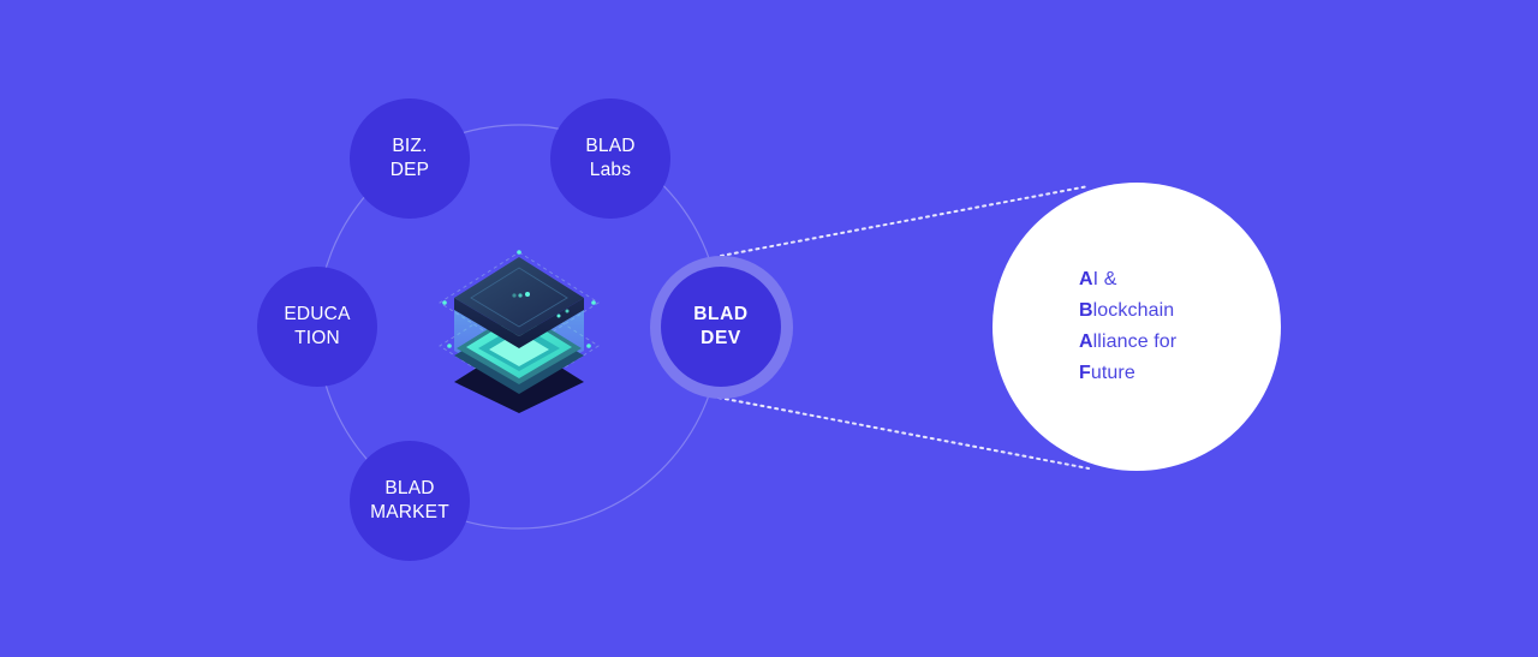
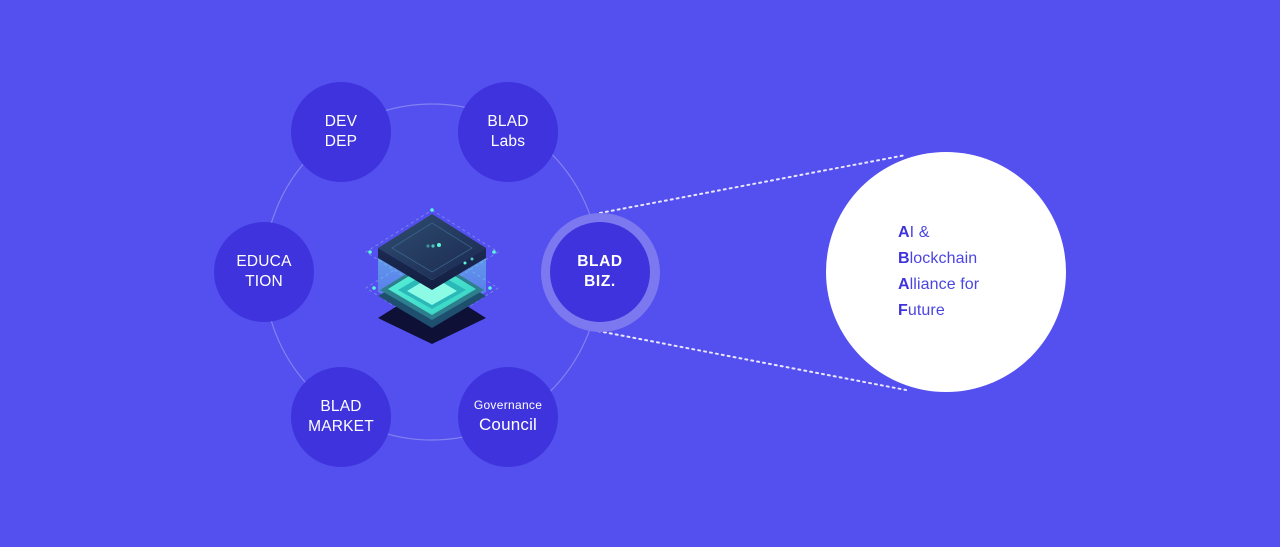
- BIZ.
+ DEV
  DEP
  BLAD
  Labs
  EDUCA
  TION
  BLAD
  MARKET
+ Governance
+ Council
  BLAD
- DEV
+ BIZ.
  AI &
  Blockchain
  Alliance for
  Future
